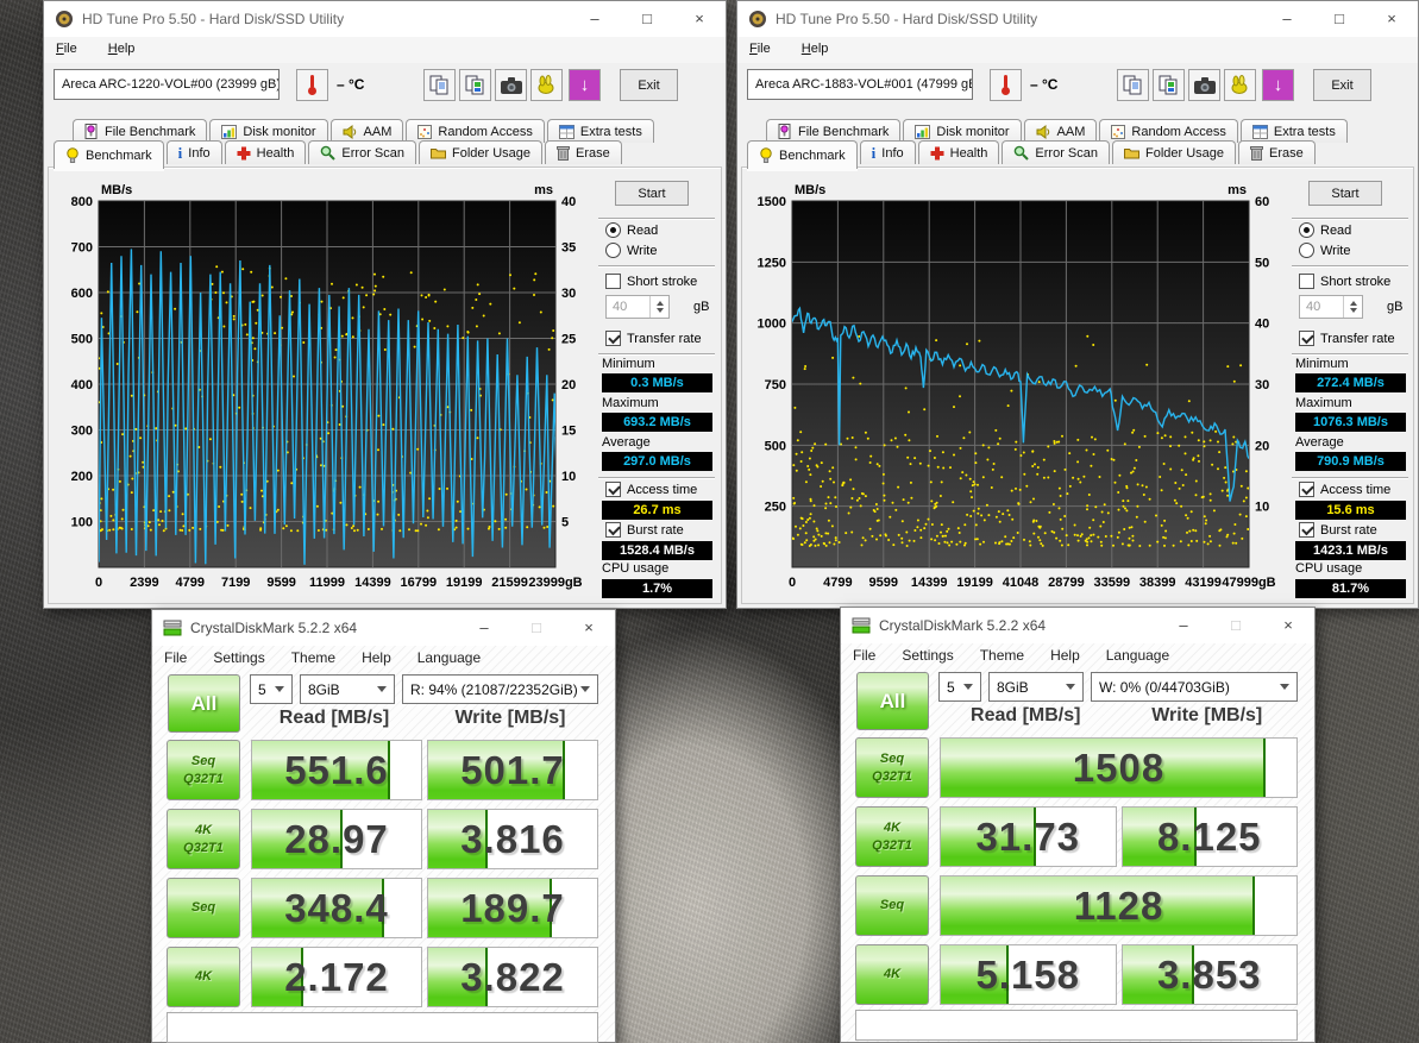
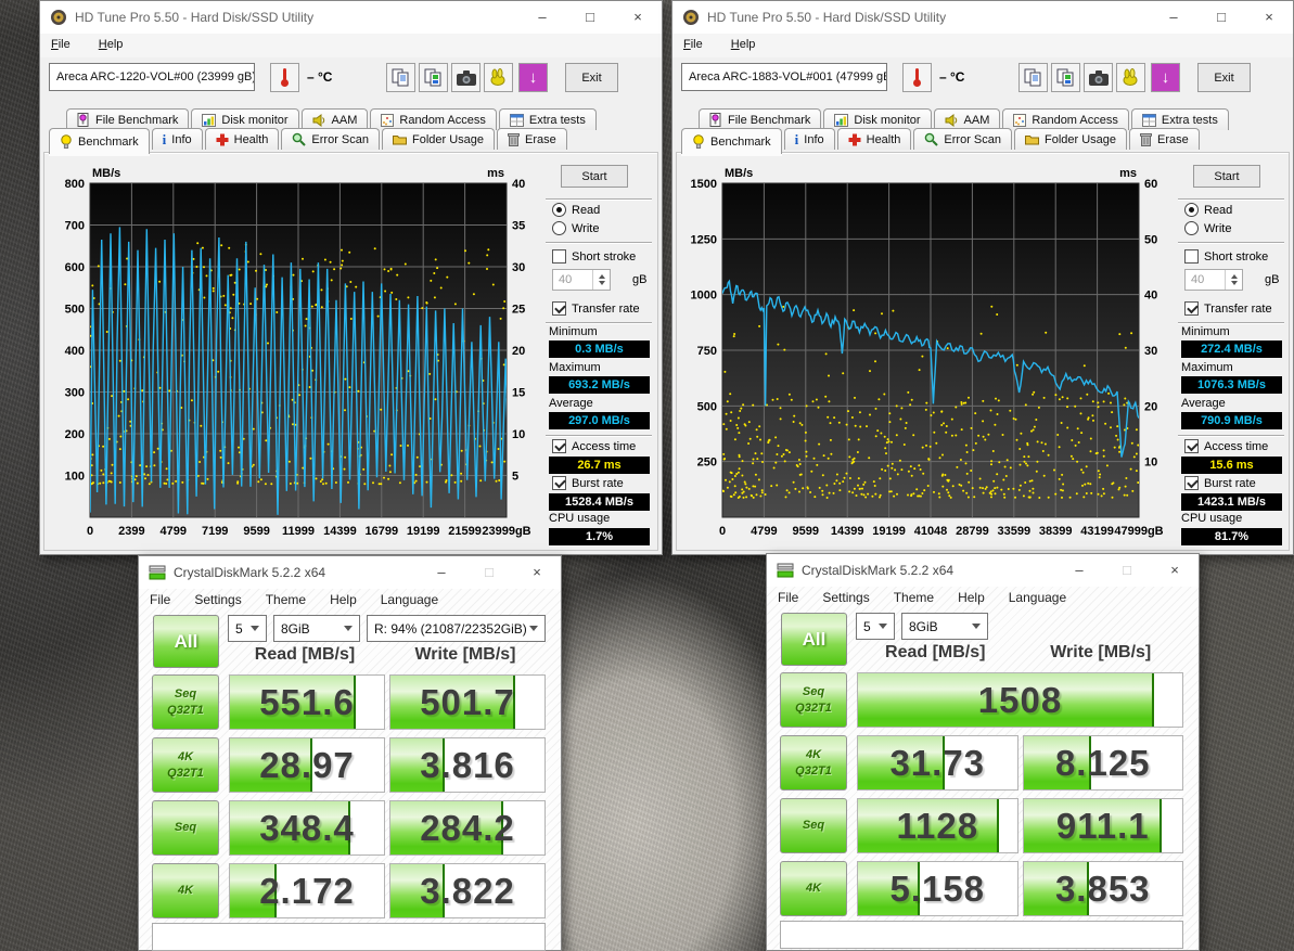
  HD Tune Pro 5.50 - Hard Disk/SSD Utility
  –
  □
  ×
  File
  Help
  Areca ARC-1220-VOL#00 (23999 gB
  – °C
  ↓
  Exit
  File Benchmark
  Disk monitor
  AAM
  Random Access
  Extra tests
  Benchmark
  i
  Info
  Health
  Error Scan
  Folder Usage
  Erase
  800
  700
  600
  500
  400
  300
  200
  100
  40
  35
  30
  25
  20
  15
  10
  5
  MB/s
  ms
  0
  2399
  4799
  7199
  9599
  11999
  14399
  16799
  19199
  21599
  23999gB
  Start
  Read
  Write
  Short stroke
  40
  gB
  Transfer rate
  Minimum
  0.3 MB/s
  Maximum
  693.2 MB/s
  Average
  297.0 MB/s
  Access time
  26.7 ms
  Burst rate
  1528.4 MB/s
  CPU usage
  1.7%
  HD Tune Pro 5.50 - Hard Disk/SSD Utility
  –
  □
  ×
  File
  Help
  Areca ARC-1883-VOL#001 (47999 g
  – °C
  ↓
  Exit
  File Benchmark
  Disk monitor
  AAM
  Random Access
  Extra tests
  Benchmark
  i
  Info
  Health
  Error Scan
  Folder Usage
  Erase
  1500
  1250
  1000
  750
  500
  250
  60
  50
  40
  30
  20
  10
  MB/s
  ms
  0
  4799
  9599
  14399
  19199
  41048
  28799
  33599
  38399
  43199
  47999gB
  Start
  Read
  Write
  Short stroke
  40
  gB
  Transfer rate
  Minimum
  272.4 MB/s
  Maximum
  1076.3 MB/s
  Average
  790.9 MB/s
  Access time
  15.6 ms
  Burst rate
  1423.1 MB/s
  CPU usage
  81.7%
  CrystalDiskMark 5.2.2 x64
  –
  □
  ×
  File
  Settings
  Theme
  Help
  Language
  All
  5
  8GiB
  R: 94% (21087/22352GiB)
  Read [MB/s]
  Write [MB/s]
  Seq
  Q32T1
  551.6
  501.7
  4K
  Q32T1
  28.97
  3.816
  Seq
  348.4
- 189.7
+ 284.2
  4K
  2.172
  3.822
  CrystalDiskMark 5.2.2 x64
  –
  □
  ×
  File
  Settings
  Theme
  Help
  Language
  All
  5
  8GiB
- W: 0% (0/44703GiB)
  Read [MB/s]
  Write [MB/s]
  Seq
  Q32T1
  1508
  4K
  Q32T1
  31.73
  8.125
  Seq
  1128
+ 911.1
  4K
  5.158
  3.853
